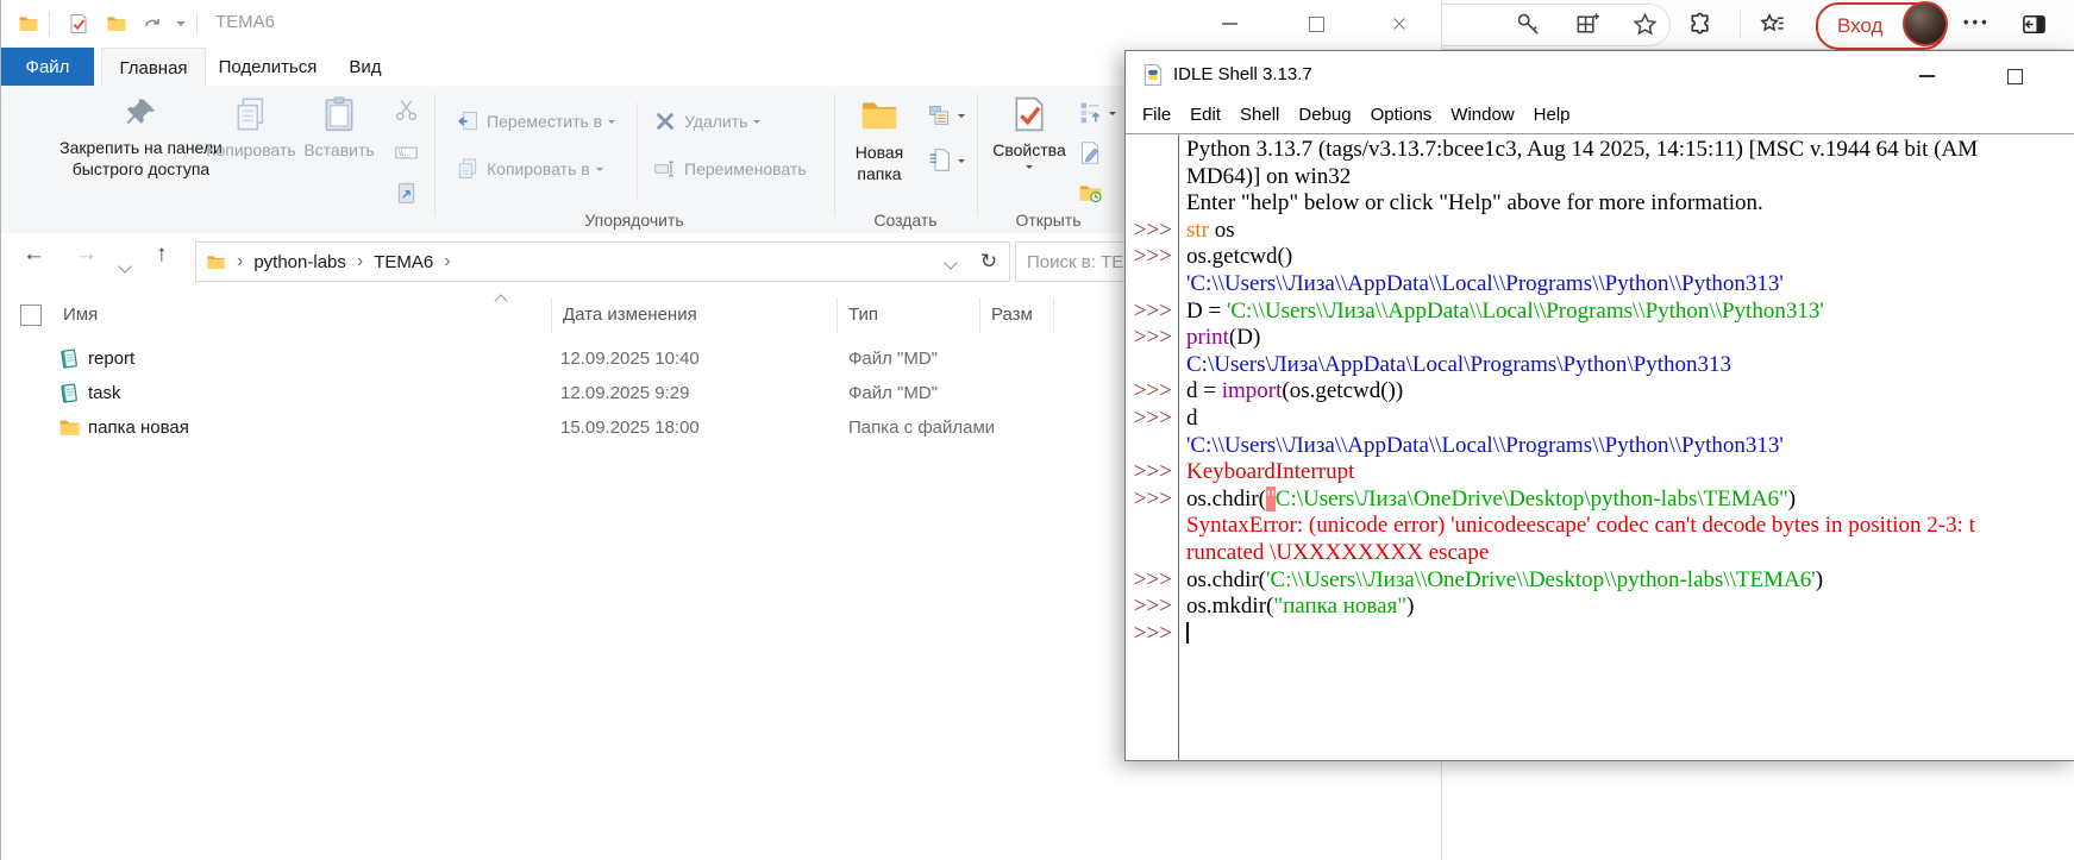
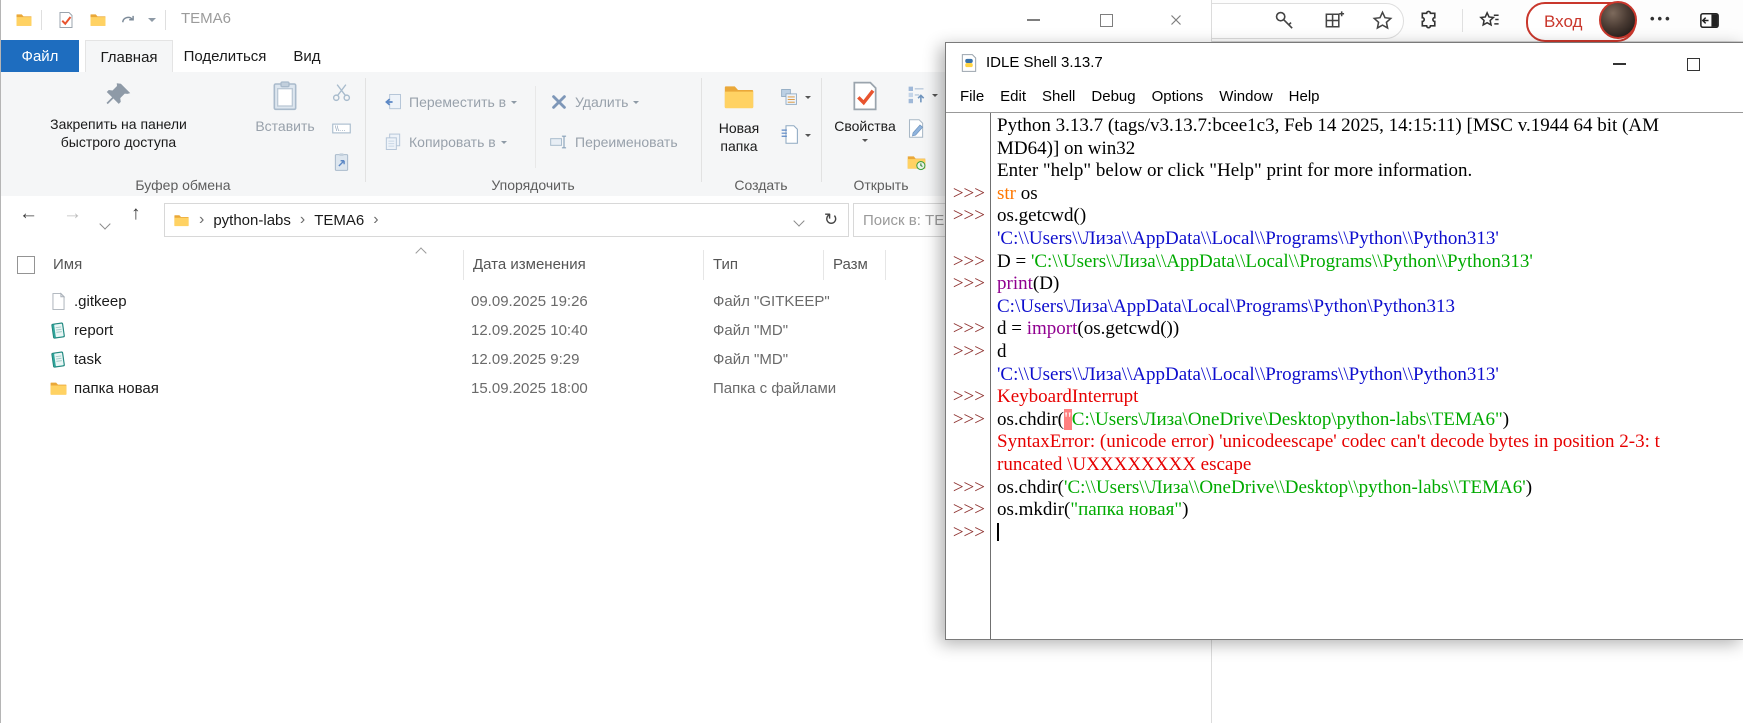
  Вход
  •••
  ТЕМА6
  Файл
  Главная
  Поделиться
  Вид
  Закрепить на панели быстрого доступа
- Копировать
  Вставить
  Переместить в
  Копировать в
  Удалить
  Переименовать
  Новая
  папка
  Свойства
+ Буфер обмена
  Упорядочить
  Создать
  Открыть
  ←
  →
  ↑
  ›
  python-labs
  ›
  ТЕМА6
  ›
  ↻
  Поиск в: ТЕ
  Имя
  Дата изменения
  Тип
  Разм
+ .gitkeep
+ 09.09.2025 19:26
+ Файл "GITKEEP"
  report
  12.09.2025 10:40
  Файл "MD"
  task
  12.09.2025 9:29
  Файл "MD"
  папка новая
  15.09.2025 18:00
  Папка с файлами
  IDLE Shell 3.13.7
  File Edit Shell Debug Options Window Help
- Python 3.13.7 (tags/v3.13.7:bcee1c3, Aug 14 2025, 14:15:11) [MSC v.1944 64 bit (AM
+ Python 3.13.7 (tags/v3.13.7:bcee1c3, Feb 14 2025, 14:15:11) [MSC v.1944 64 bit (AM
  MD64)] on win32
- Enter "help" below or click "Help" above for more information.
+ Enter "help" below or click "Help" print for more information.
  >>>
  str os
  >>>
  os.getcwd()
  'C:\\Users\\Лиза\\AppData\\Local\\Programs\\Python\\Python313'
  >>>
  D = 'C:\\Users\\Лиза\\AppData\\Local\\Programs\\Python\\Python313'
  >>>
  print(D)
  C:\Users\Лиза\AppData\Local\Programs\Python\Python313
  >>>
  d = import(os.getcwd())
  >>>
  d
  'C:\\Users\\Лиза\\AppData\\Local\\Programs\\Python\\Python313'
  >>>
  KeyboardInterrupt
  >>>
  os.chdir("C:\Users\Лиза\OneDrive\Desktop\python-labs\ТЕМА6")
  SyntaxError: (unicode error) 'unicodeescape' codec can't decode bytes in position 2-3: t
  runcated \UXXXXXXXX escape
  >>>
  os.chdir('C:\\Users\\Лиза\\OneDrive\\Desktop\\python-labs\\ТЕМА6')
  >>>
  os.mkdir("папка новая")
  >>>
